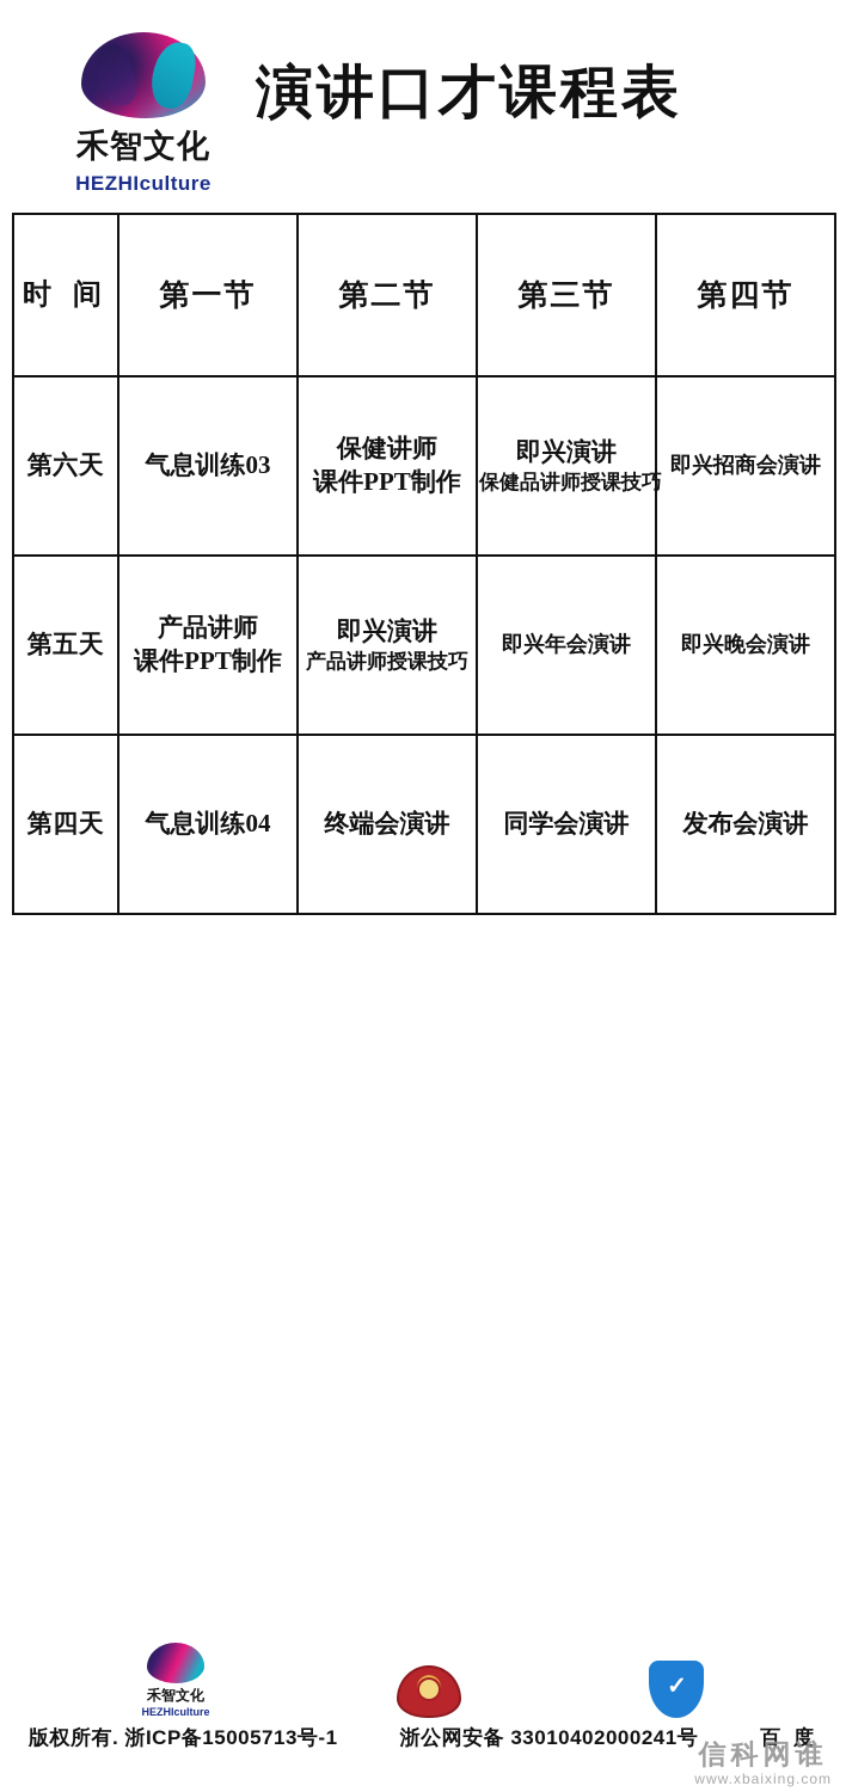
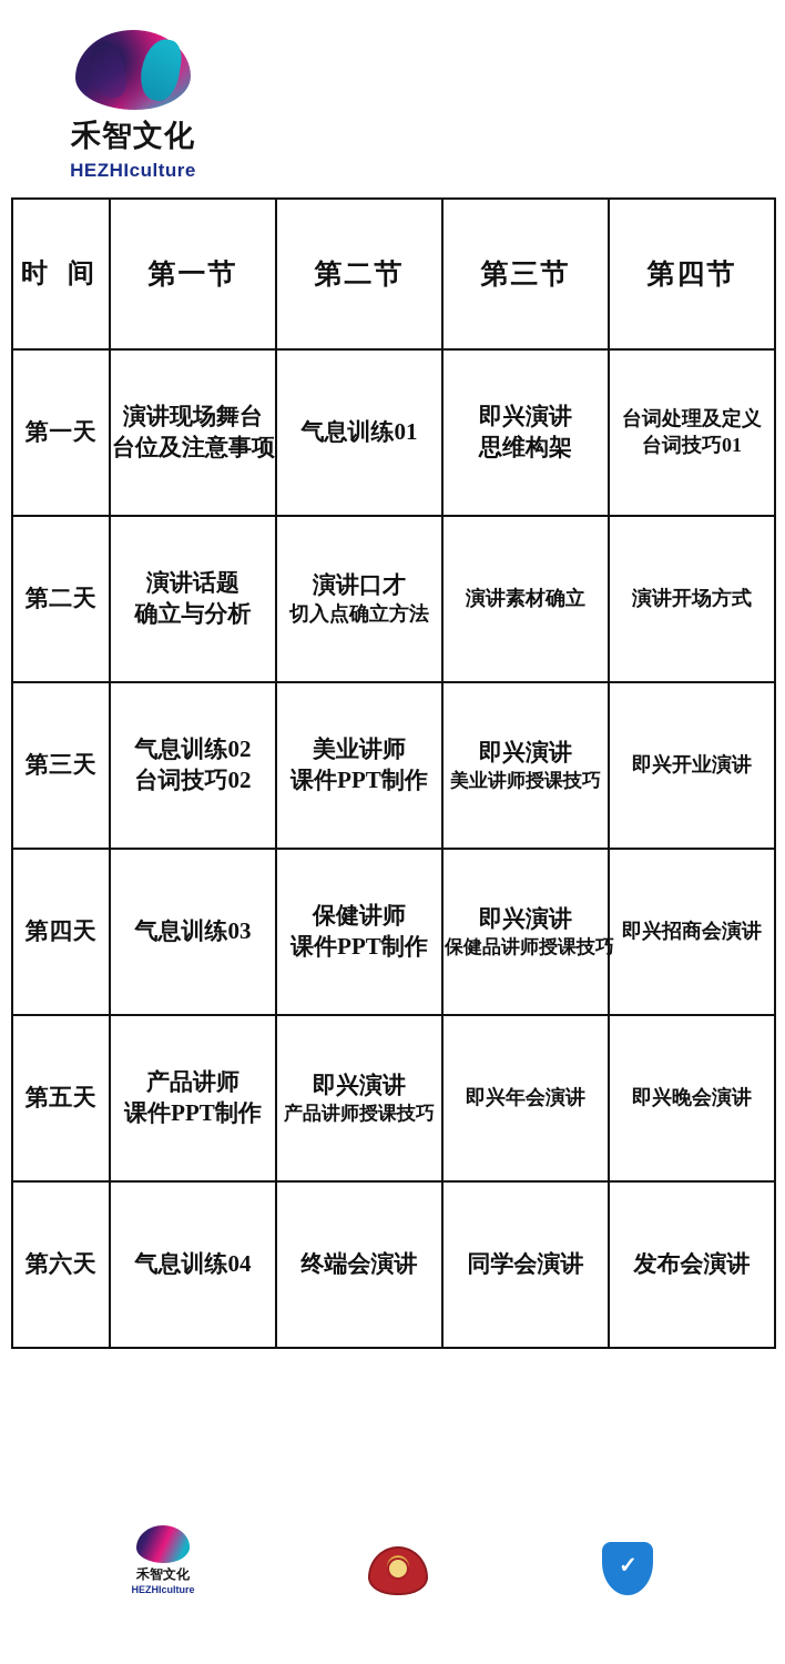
  禾智文化
  HEZHIculture
- 演讲口才课程表
  时 间	第一节	第二节	第三节	第四节
+ 第一天	演讲现场舞台 台位及注意事项	气息训练01	即兴演讲 思维构架	台词处理及定义 台词技巧01
+ 第二天	演讲话题 确立与分析	演讲口才 切入点确立方法	演讲素材确立	演讲开场方式
+ 第三天	气息训练02 台词技巧02	美业讲师 课件PPT制作	即兴演讲 美业讲师授课技巧	即兴开业演讲
- 第六天	气息训练03	保健讲师 课件PPT制作	即兴演讲 保健品讲师授课技巧	即兴招商会演讲
+ 第四天	气息训练03	保健讲师 课件PPT制作	即兴演讲 保健品讲师授课技巧	即兴招商会演讲
  第五天	产品讲师 课件PPT制作	即兴演讲 产品讲师授课技巧	即兴年会演讲	即兴晚会演讲
- 第四天	气息训练04	终端会演讲	同学会演讲	发布会演讲
+ 第六天	气息训练04	终端会演讲	同学会演讲	发布会演讲
  禾智文化
  HEZHIculture
- 版权所有. 浙ICP备15005713号-1
- 浙公网安备 33010402000241号
- 百 度
- 信科网谁
- www.xbaixing.com
